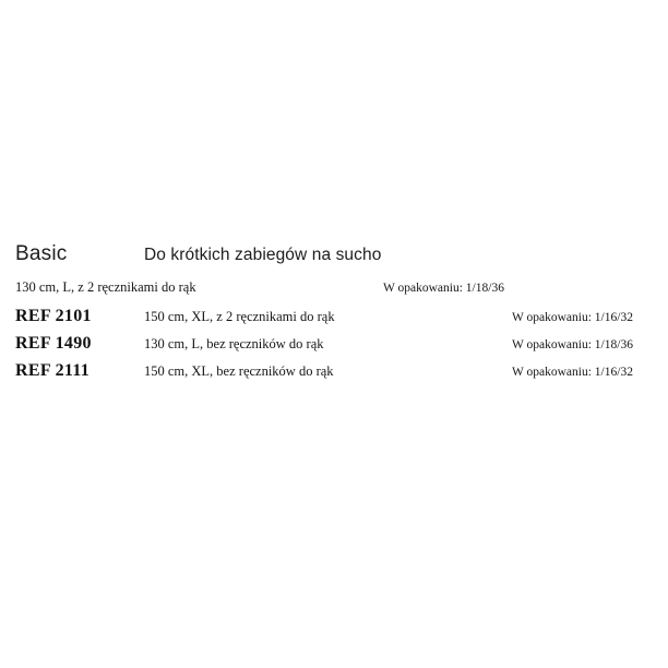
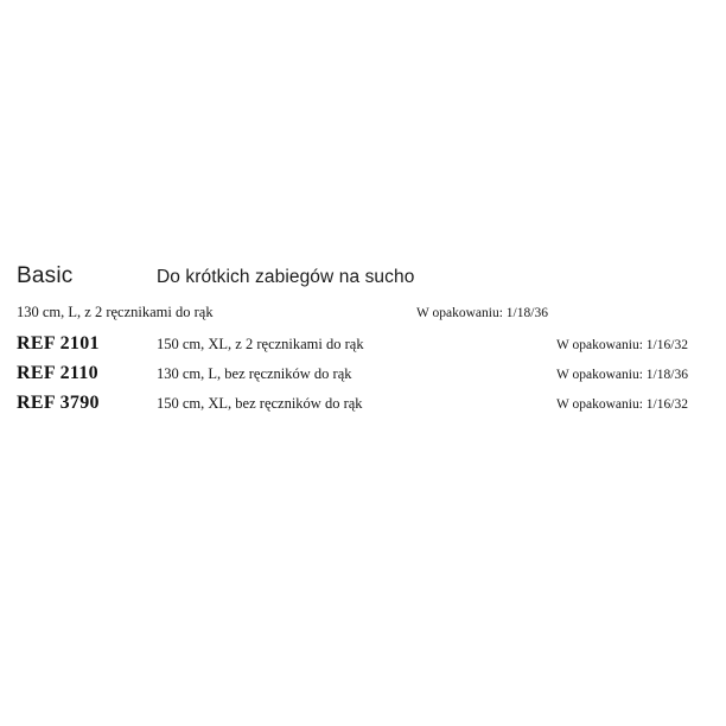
  Basic
  Do krótkich zabiegów na sucho
  130 cm, L, z 2 ręcznikami do rąk
  W opakowaniu: 1/18/36
  REF 2101
  150 cm, XL, z 2 ręcznikami do rąk
  W opakowaniu: 1/16/32
- REF 1490
+ REF 2110
  130 cm, L, bez ręczników do rąk
  W opakowaniu: 1/18/36
- REF 2111
+ REF 3790
  150 cm, XL, bez ręczników do rąk
  W opakowaniu: 1/16/32
